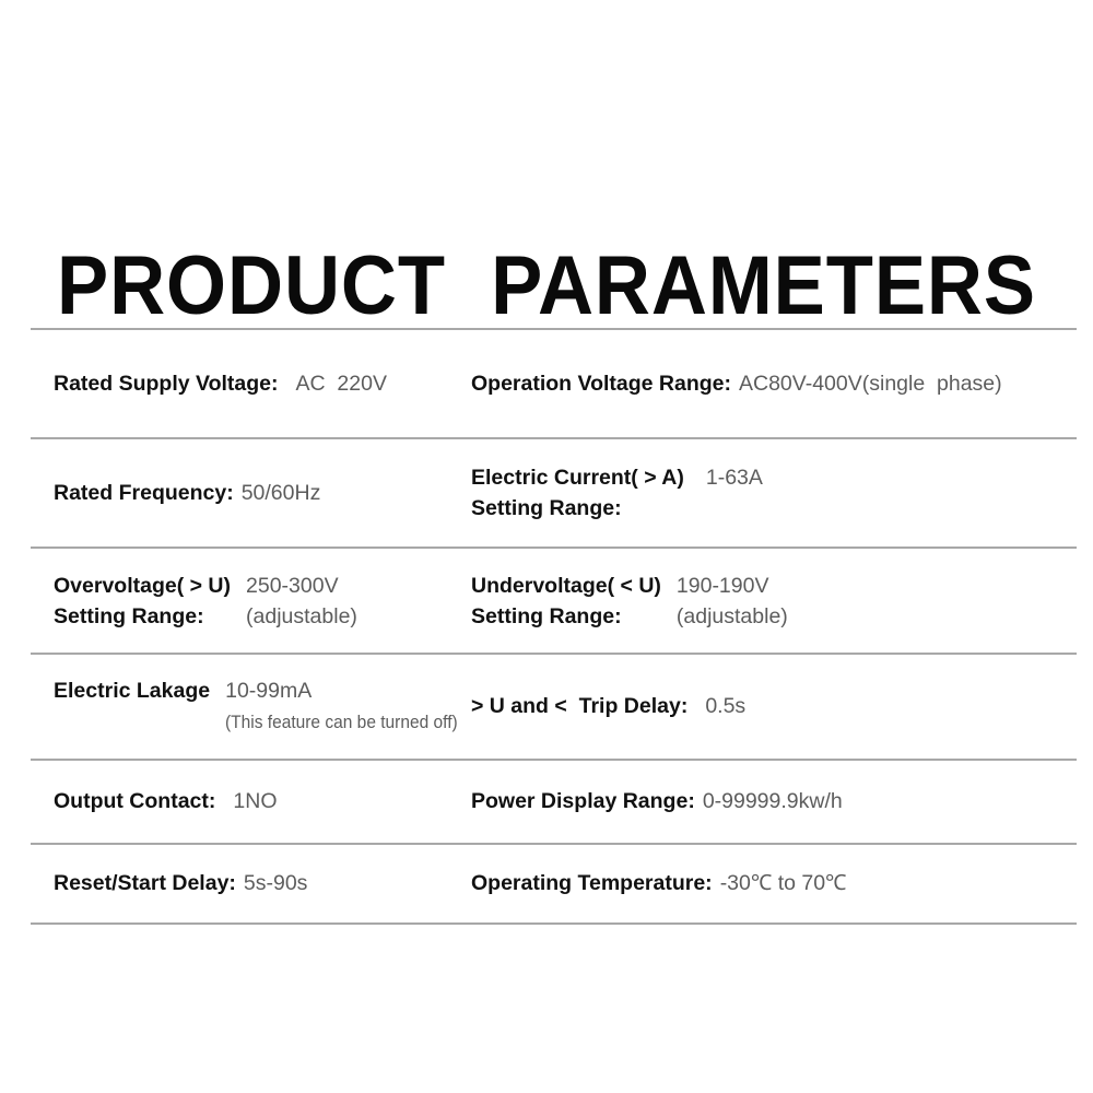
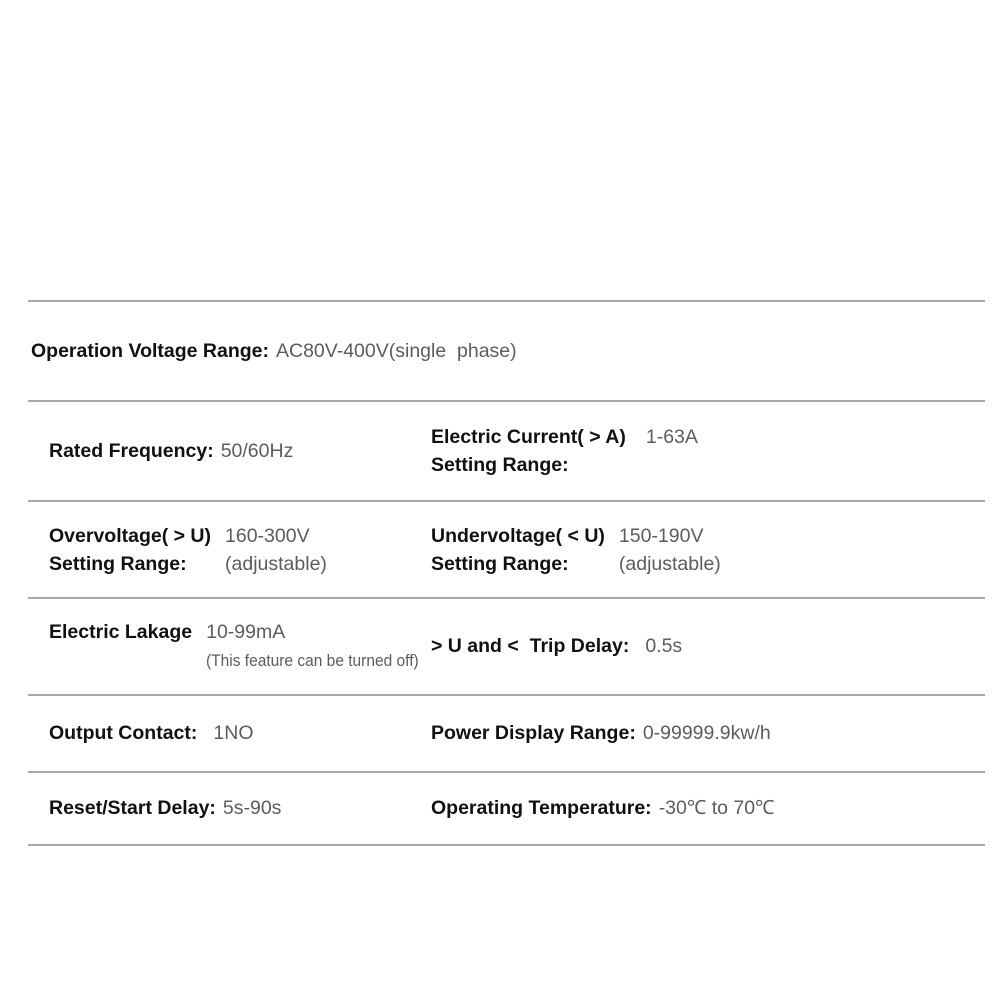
- PRODUCT PARAMETERS
- Rated Supply Voltage:
- AC 220V
  Operation Voltage Range:
  AC80V-400V(single phase)
  Rated Frequency:
  50/60Hz
  Electric Current( > A)
  Setting Range:
  1-63A
  Overvoltage( > U)
  Setting Range:
- 250-300V
+ 160-300V
  (adjustable)
  Undervoltage( < U)
  Setting Range:
- 190-190V
+ 150-190V
  (adjustable)
  Electric Lakage
  10-99mA
  (This feature can be turned off)
  > U and < Trip Delay:
  0.5s
  Output Contact:
  1NO
  Power Display Range:
  0-99999.9kw/h
  Reset/Start Delay:
  5s-90s
  Operating Temperature:
  -30℃ to 70℃
